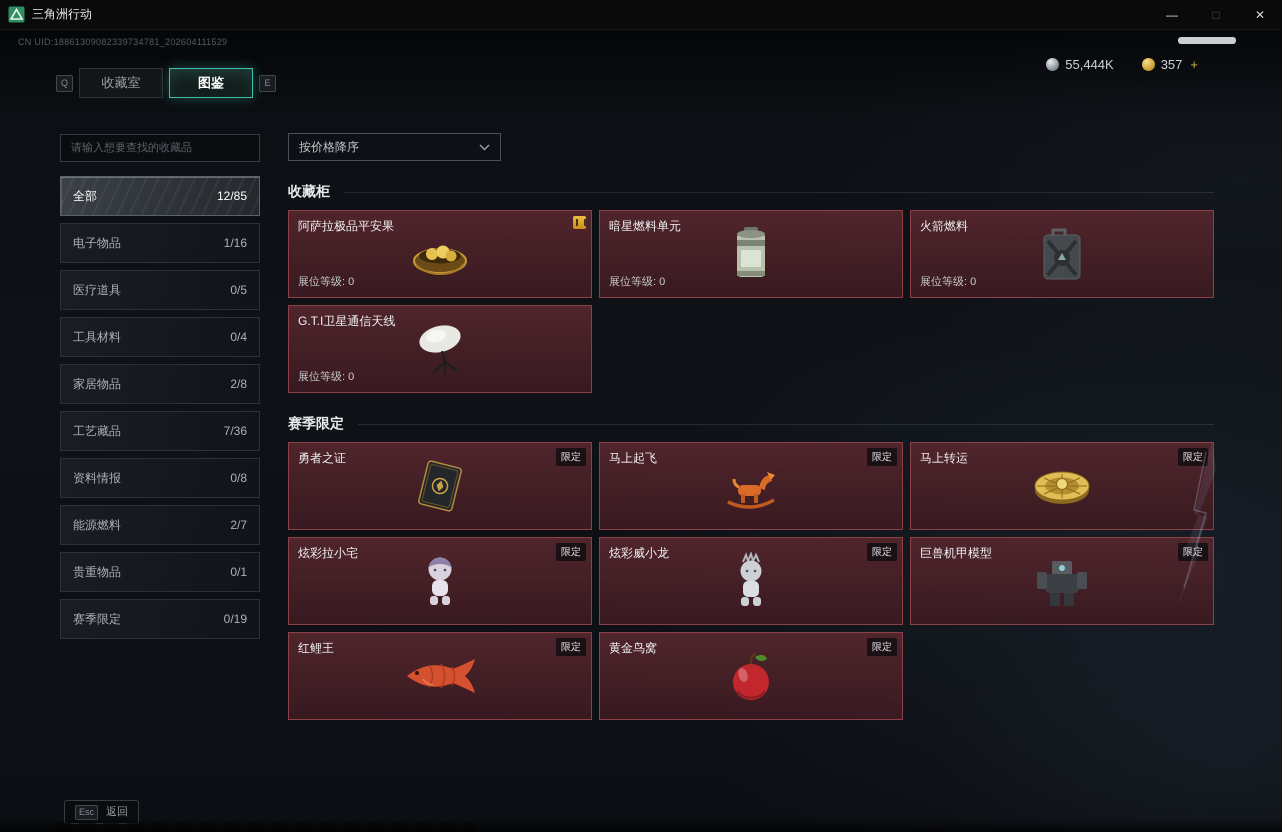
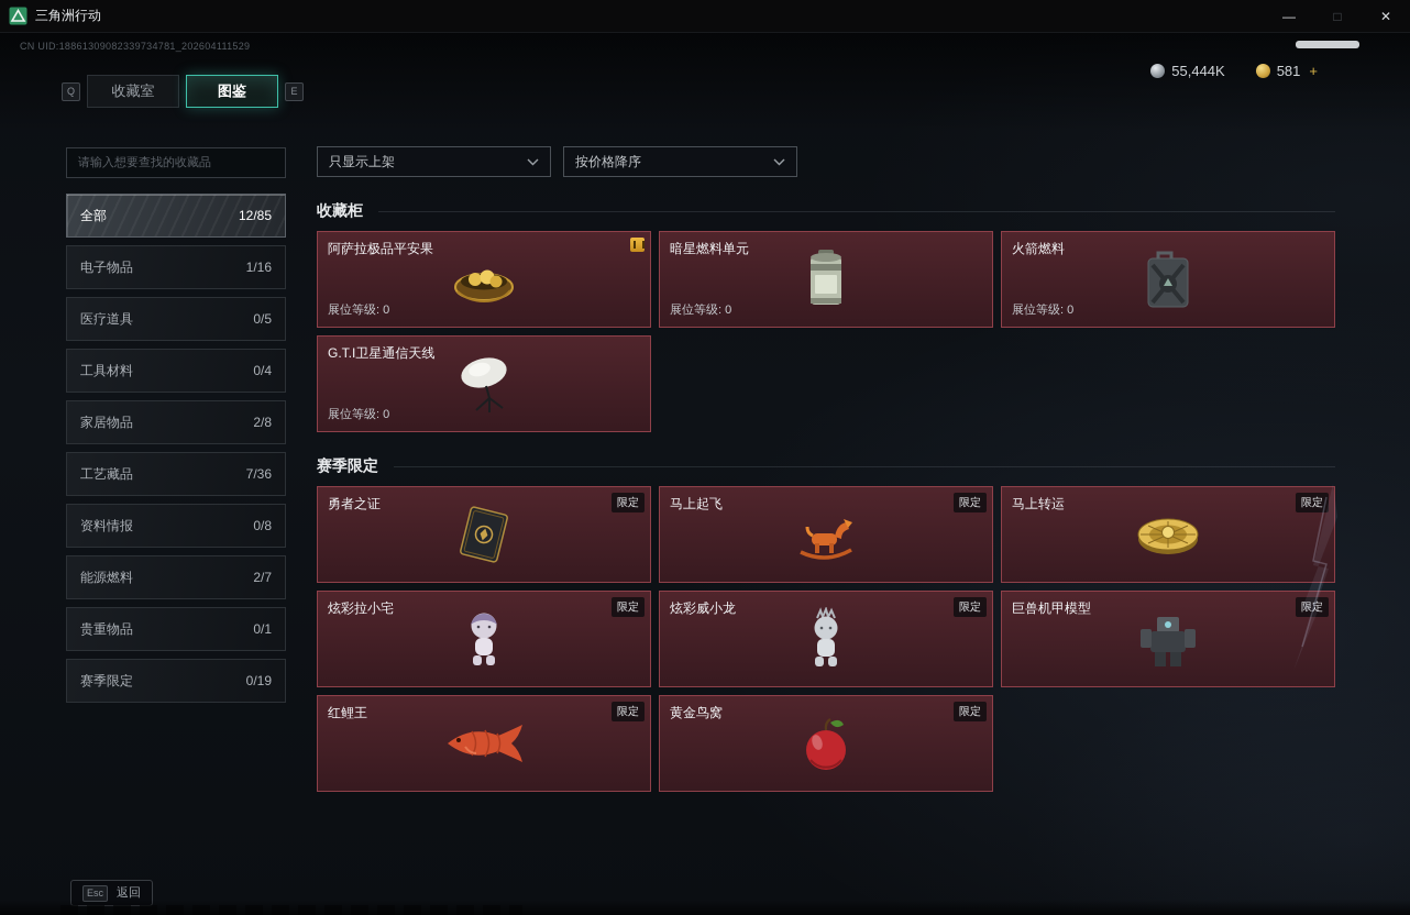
  三角洲行动
  —
  □
  ✕
  CN UID:18861309082339734781_202604111529
  55,444K
- 357
+ 581
  +
  Q
  收藏室
  图鉴
  E
  请输入想要查找的收藏品
  全部
  12/85
  电子物品
  1/16
  医疗道具
  0/5
  工具材料
  0/4
  家居物品
  2/8
  工艺藏品
  7/36
  资料情报
  0/8
  能源燃料
  2/7
  贵重物品
  0/1
  赛季限定
  0/19
+ 只显示上架
  按价格降序
  收藏柜
  阿萨拉极品平安果
  展位等级: 0
  暗星燃料单元
  展位等级: 0
  火箭燃料
  展位等级: 0
  G.T.I卫星通信天线
  展位等级: 0
  赛季限定
  勇者之证
  限定
  马上起飞
  限定
  马上转运
  限定
  炫彩拉小宅
  限定
  炫彩威小龙
  限定
  巨兽机甲模型
  限定
  红鲤王
  限定
  黄金鸟窝
  限定
  Esc
  返回
